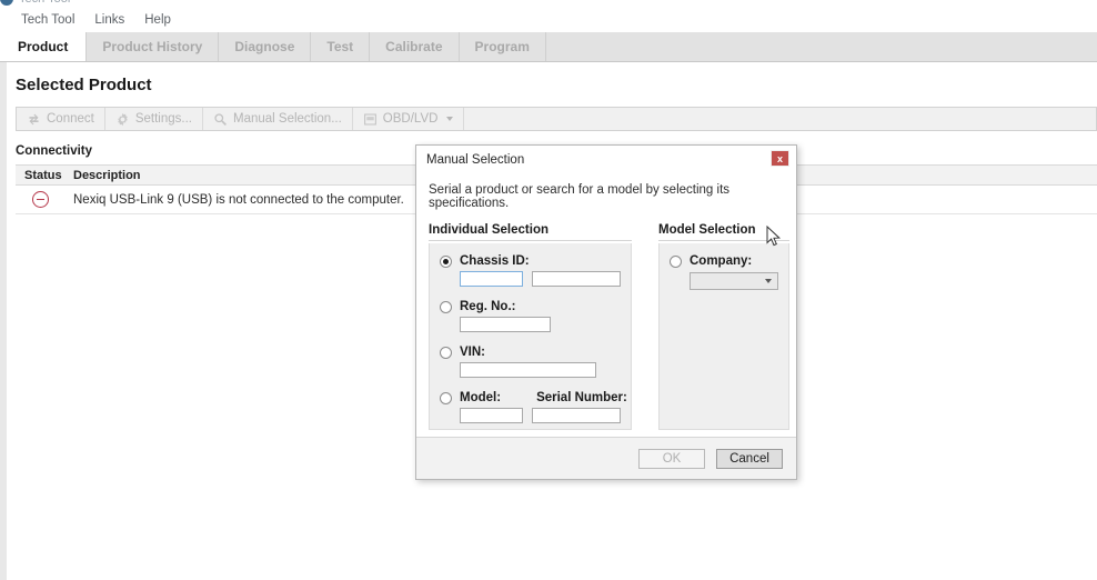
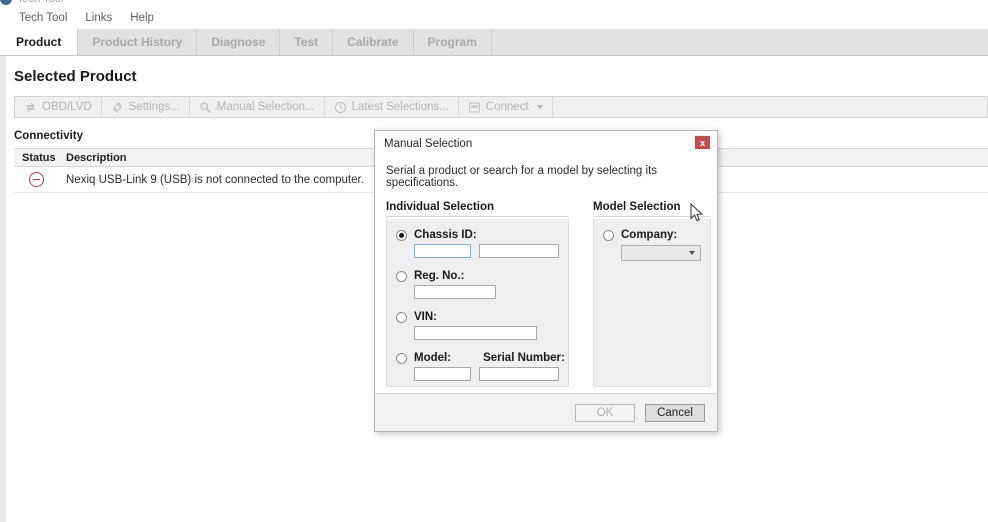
  Tech Tool
  Links
  Help
  Product
  Product History
  Diagnose
  Test
  Calibrate
  Program
  Selected Product
- Connect
+ OBD/LVD
  Settings...
  Manual Selection...
+ Latest Selections...
- OBD/LVD
+ Connect
  Connectivity
  Status
  Description
  Nexiq USB-Link 9 (USB) is not connected to the computer.
  Manual Selection
  x
  Serial a product or search for a model by selecting its specifications.
  Individual Selection
  Chassis ID:
  Reg. No.:
  VIN:
  Model:
  Serial Number:
  Model Selection
  Company:
  OK
  Cancel
